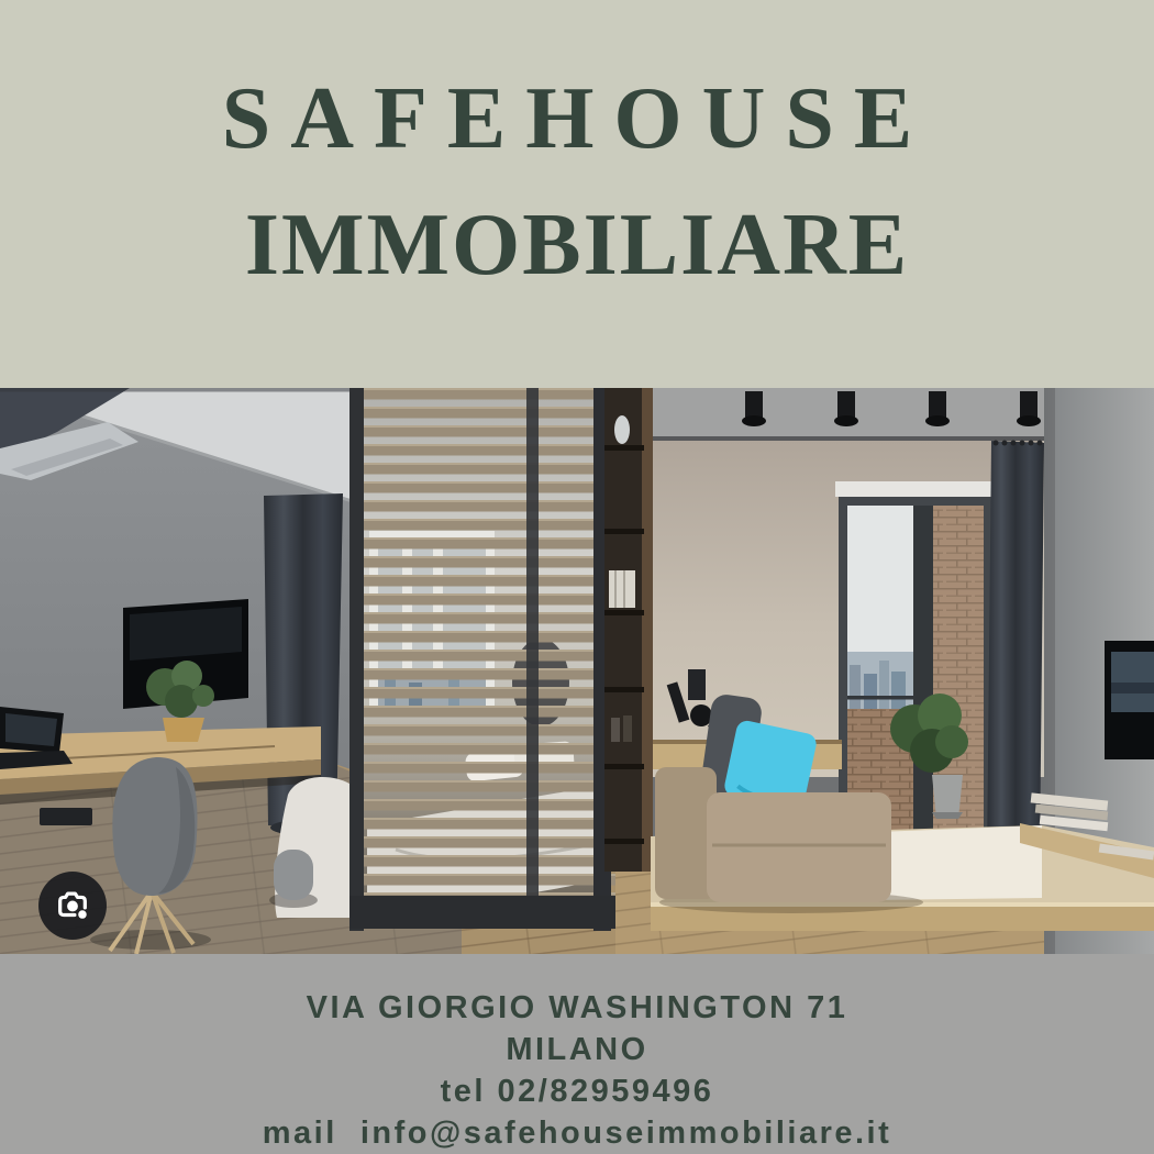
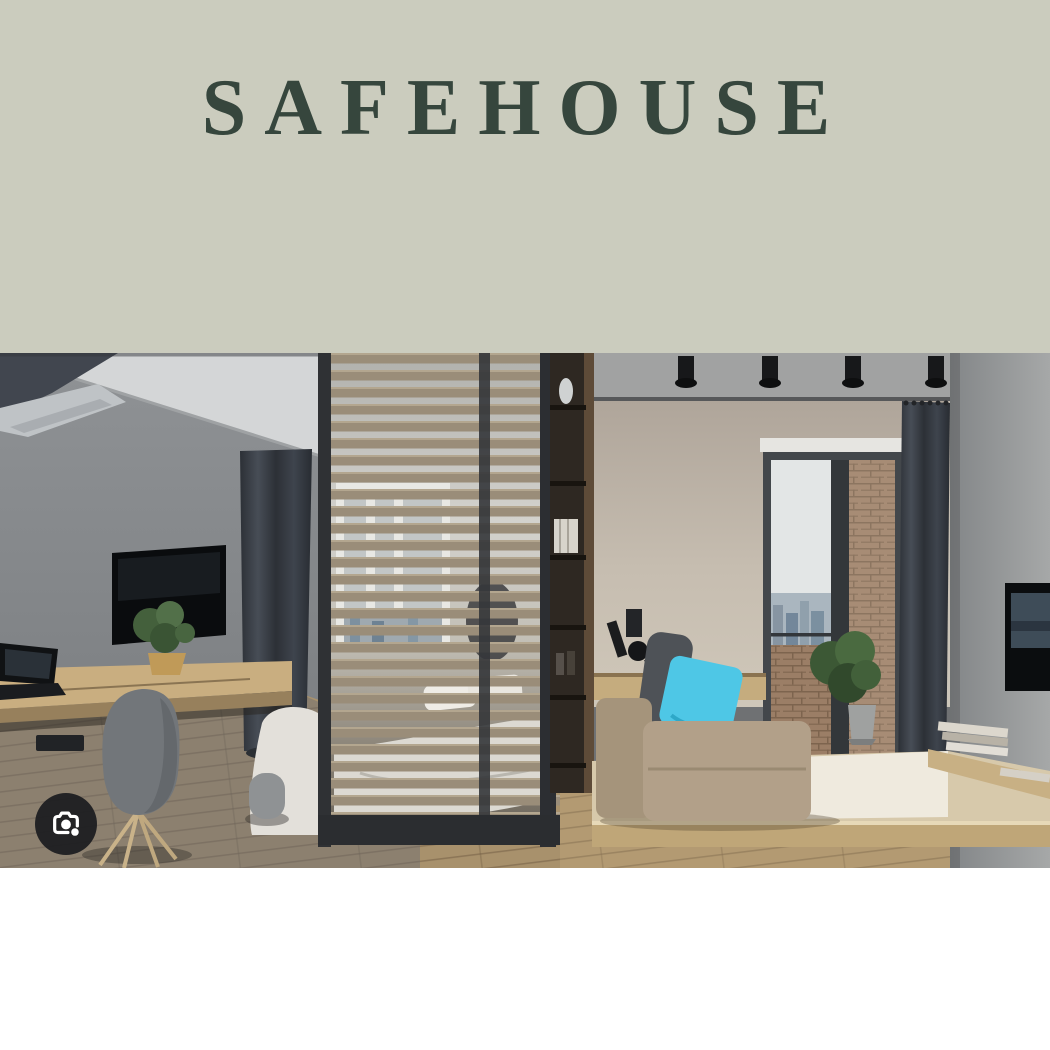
  SAFEHOUSE
- IMMOBILIARE
- VIA GIORGIO WASHINGTON 71
- MILANO
- tel 02/82959496
- mail info@safehouseimmobiliare.it
